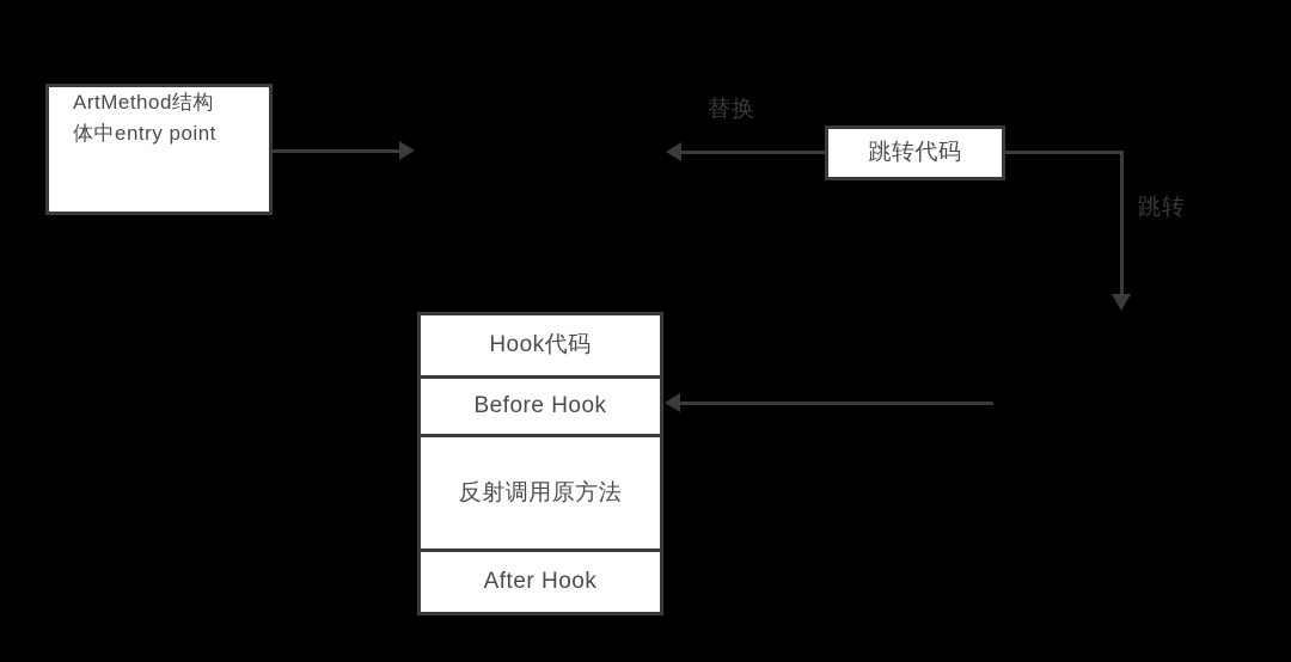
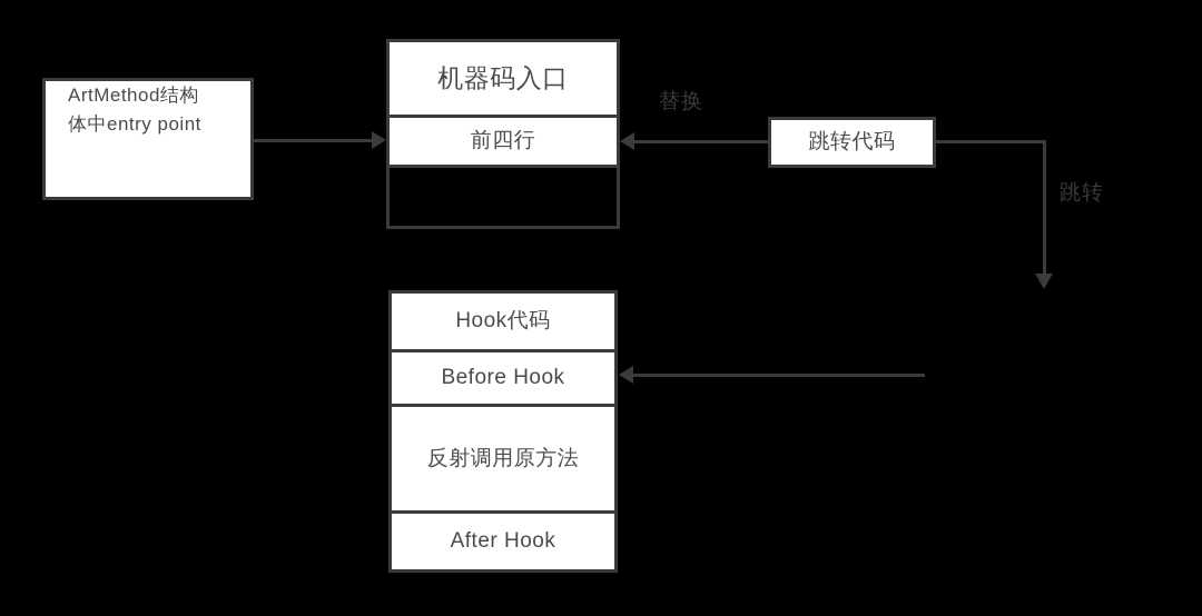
  ArtMethod结构
  体中entry point
+ 机器码入口
+ 前四行
  跳转代码
  Hook代码
  Before Hook
  反射调用原方法
  After Hook
  替换
  跳转
